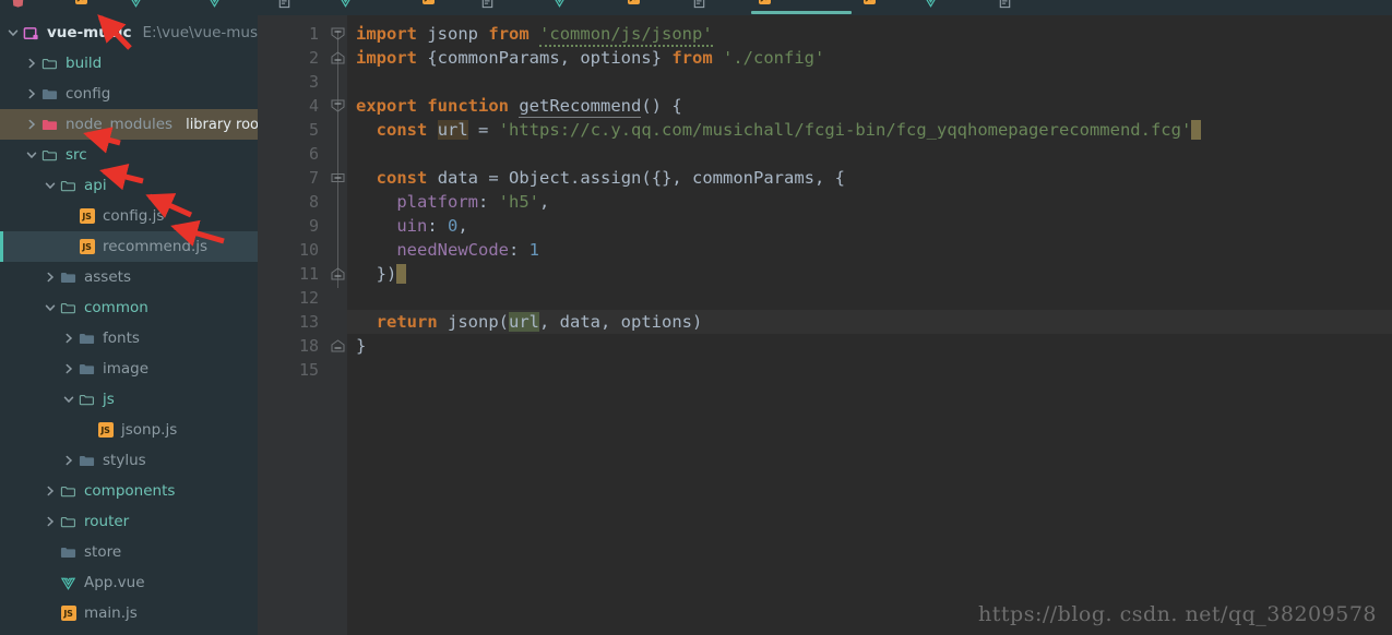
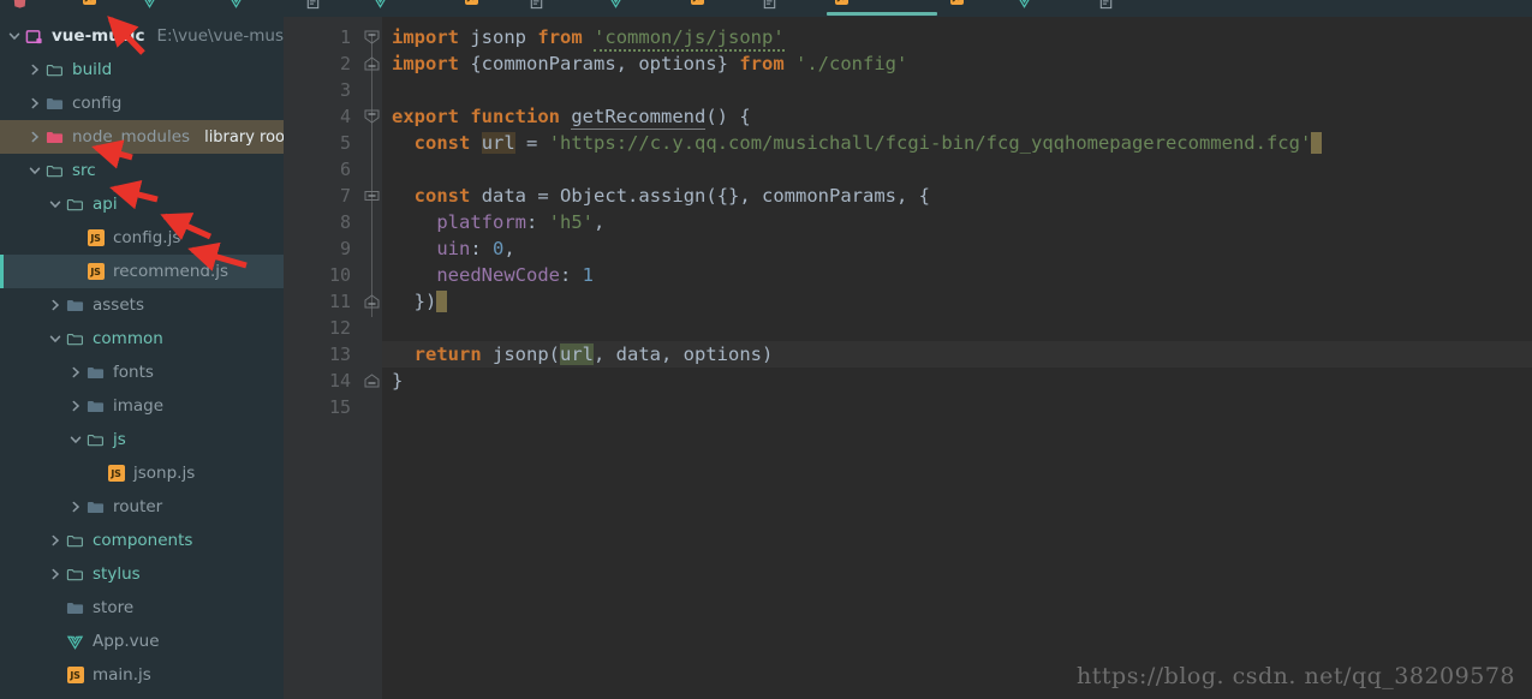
  vue-muic
  E:\vue\vue-mus
  build
  config
  node_modules
  library roo
  src
  api
  JS
  config.js
  JS
  recommend.js
  assets
  common
  fonts
  image
  js
  JS
  jsonp.js
- stylus
+ router
  components
- router
+ stylus
  store
  App.vue
  JS
  main.js
  1
  2
  3
  4
  5
  6
  7
  8
  9
  10
  11
  12
  13
- 18
+ 14
  15
  import jsonp from 'common/js/jsonp'
  import {commonParams, options} from './config'
  export function getRecommend() {
  const url = 'https://c.y.qq.com/musichall/fcgi-bin/fcg_yqqhomepagerecommend.fcg'
  const data = Object.assign({}, commonParams, {
  platform: 'h5',
  uin: 0,
  needNewCode: 1
  })
  return jsonp(url, data, options)
  }
  https://blog. csdn. net/qq_38209578
